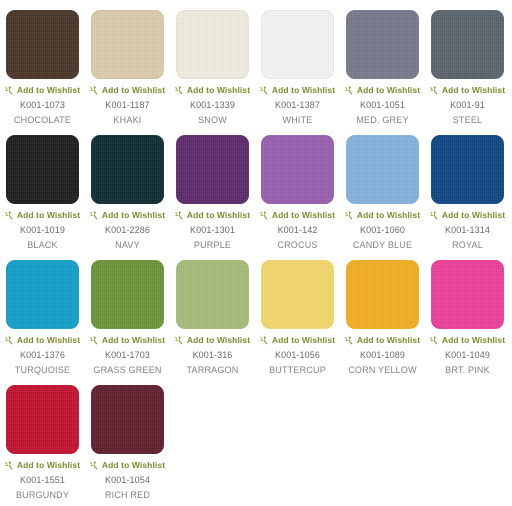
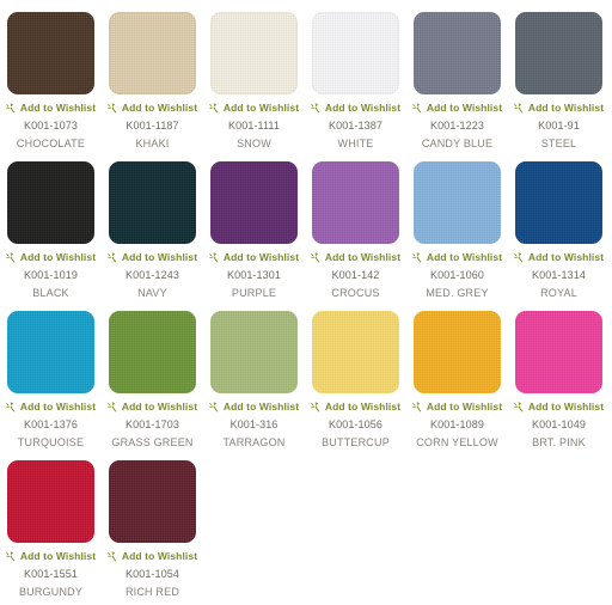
  Add to Wishlist
  K001-1073
  CHOCOLATE
  Add to Wishlist
  K001-1187
  KHAKI
  Add to Wishlist
- K001-1339
+ K001-1111
  SNOW
  Add to Wishlist
  K001-1387
  WHITE
  Add to Wishlist
- K001-1051
+ K001-1223
- MED. GREY
+ CANDY BLUE
  Add to Wishlist
  K001-91
  STEEL
  Add to Wishlist
  K001-1019
  BLACK
  Add to Wishlist
- K001-2286
+ K001-1243
  NAVY
  Add to Wishlist
  K001-1301
  PURPLE
  Add to Wishlist
  K001-142
  CROCUS
  Add to Wishlist
  K001-1060
- CANDY BLUE
+ MED. GREY
  Add to Wishlist
  K001-1314
  ROYAL
  Add to Wishlist
  K001-1376
  TURQUOISE
  Add to Wishlist
  K001-1703
  GRASS GREEN
  Add to Wishlist
  K001-316
  TARRAGON
  Add to Wishlist
  K001-1056
  BUTTERCUP
  Add to Wishlist
  K001-1089
  CORN YELLOW
  Add to Wishlist
  K001-1049
  BRT. PINK
  Add to Wishlist
  K001-1551
  BURGUNDY
  Add to Wishlist
  K001-1054
  RICH RED
